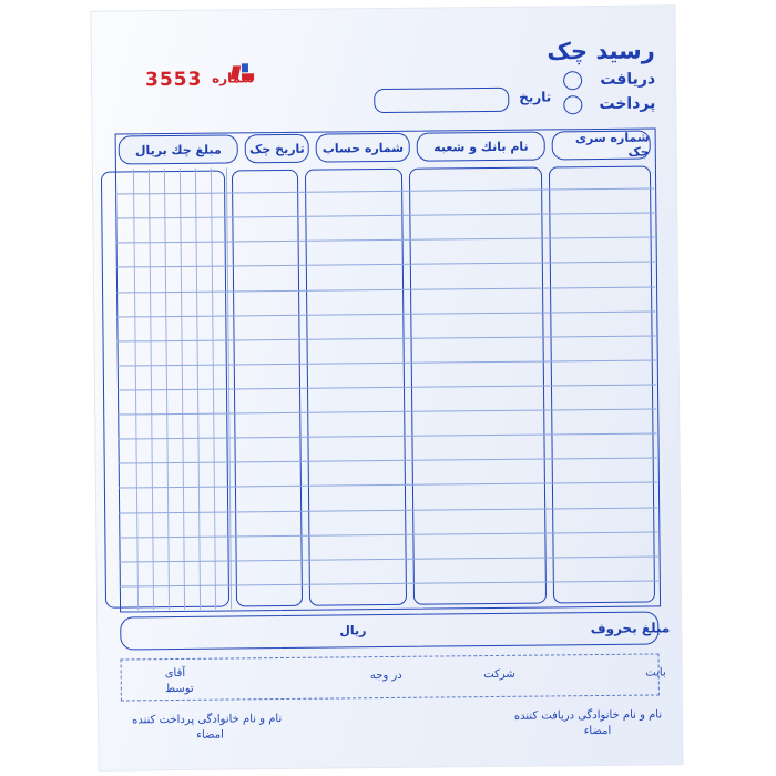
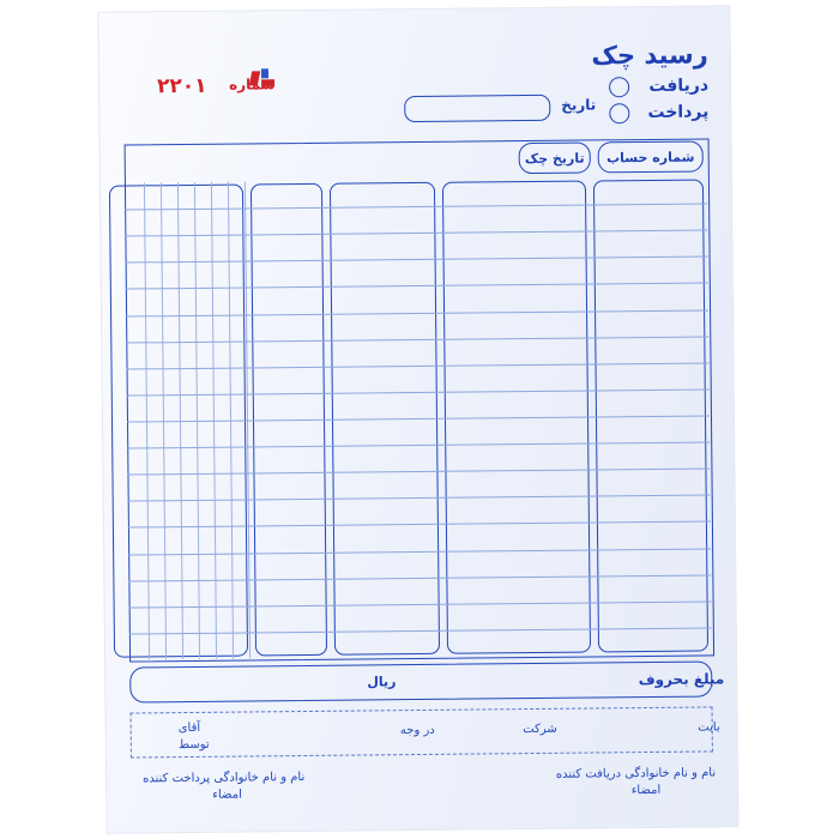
  رسید چک
  دریافت
  پرداخت
  تاریخ
- 3553
+ ۲۲۰۱
- شماره سری چک
- نام بانك و شعبه
  شماره حساب
  تاریخ چک
- مبلغ چك بريال
  مبلغ بحروف
  ريال
  بابت
  شرکت
  در وجه
  آقای
  توسط
  نام و نام خانوادگی دریافت کننده
  امضاء
  نام و نام خانوادگی پرداخت کننده
  امضاء
